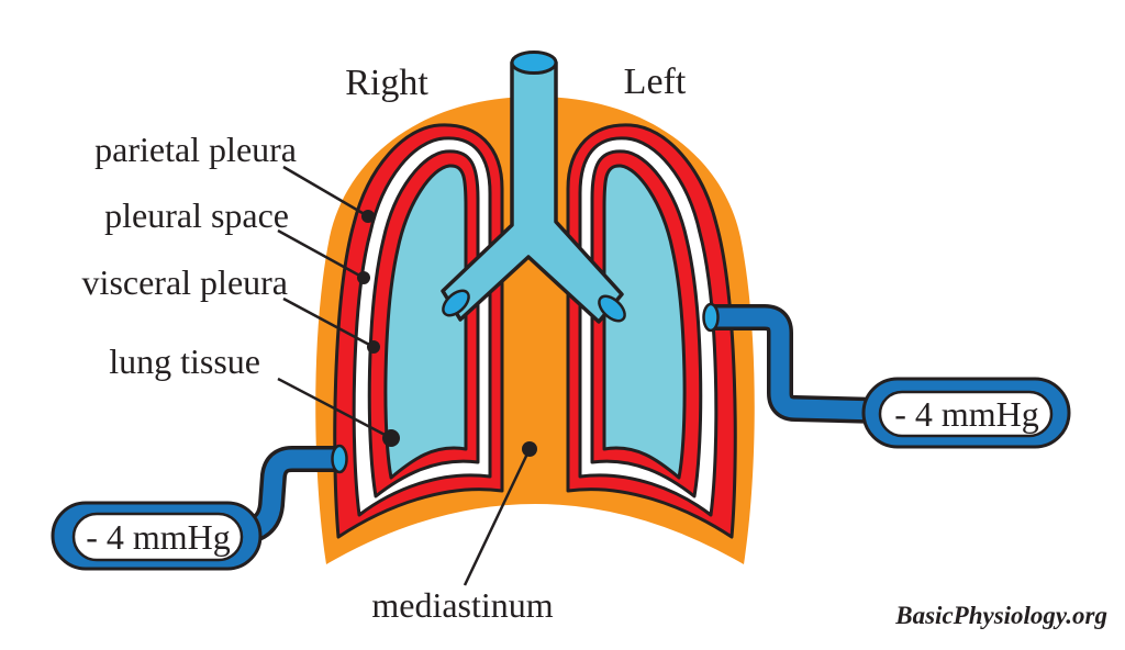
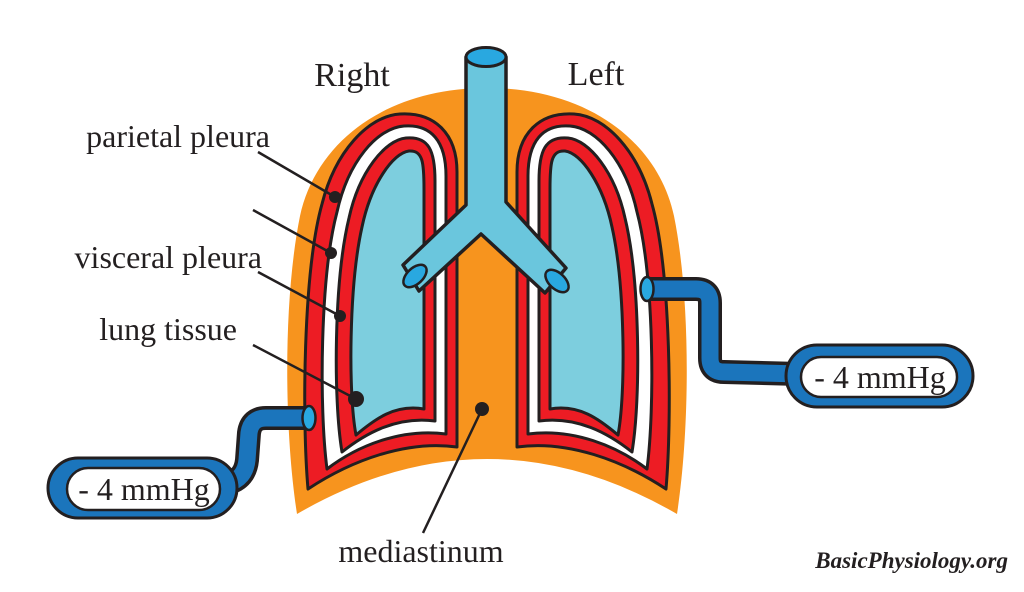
  - 4 mmHg
  - 4 mmHg
  parietal pleura
- pleural space
  visceral pleura
  lung tissue
  mediastinum
  Right
  Left
  BasicPhysiology.org
